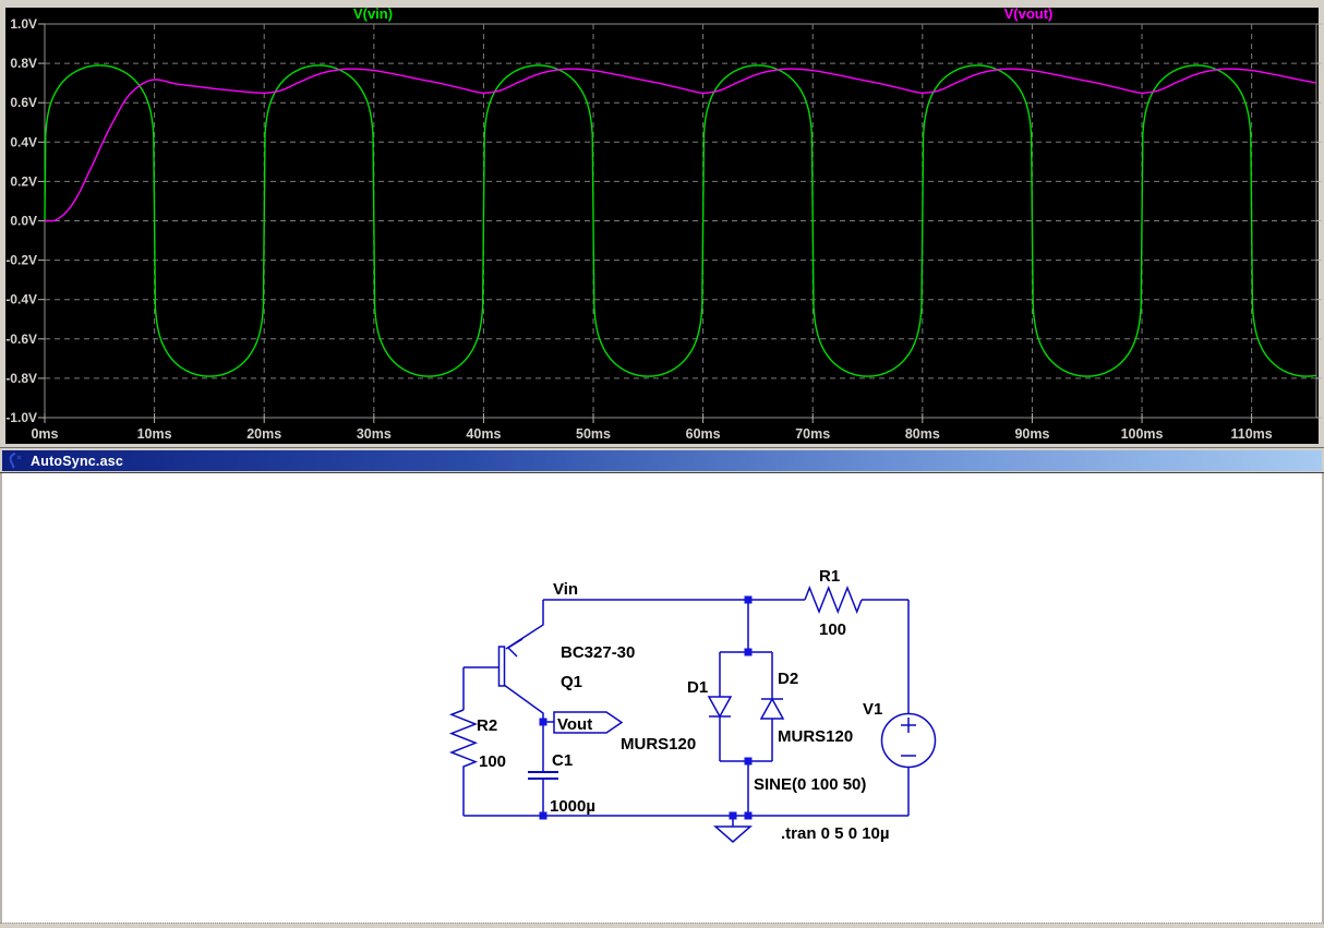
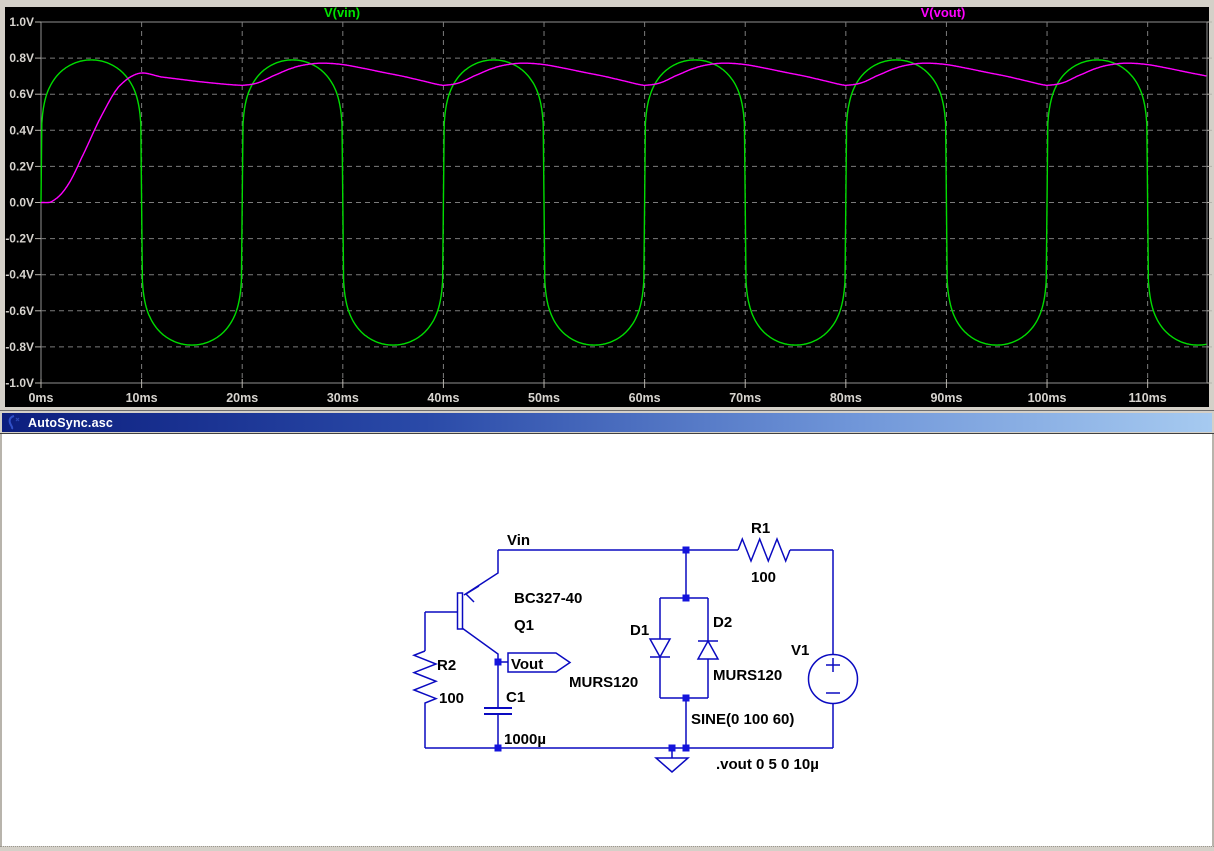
  1.0V
  0.8V
  0.6V
  0.4V
  0.2V
  0.0V
  -0.2V
  -0.4V
  -0.6V
  -0.8V
  -1.0V
  0ms
  10ms
  20ms
  30ms
  40ms
  50ms
  60ms
  70ms
  80ms
  90ms
  100ms
  110ms
  V(vin)
  V(vout)
  AutoSync.asc
  Vin
- BC327-30
+ BC327-40
  Q1
  Vout
  R2
  100
  C1
  1000µ
  MURS120
  D1
  D2
  MURS120
  V1
- SINE(0 100 50)
+ SINE(0 100 60)
  R1
  100
- .tran 0 5 0 10µ
+ .vout 0 5 0 10µ
